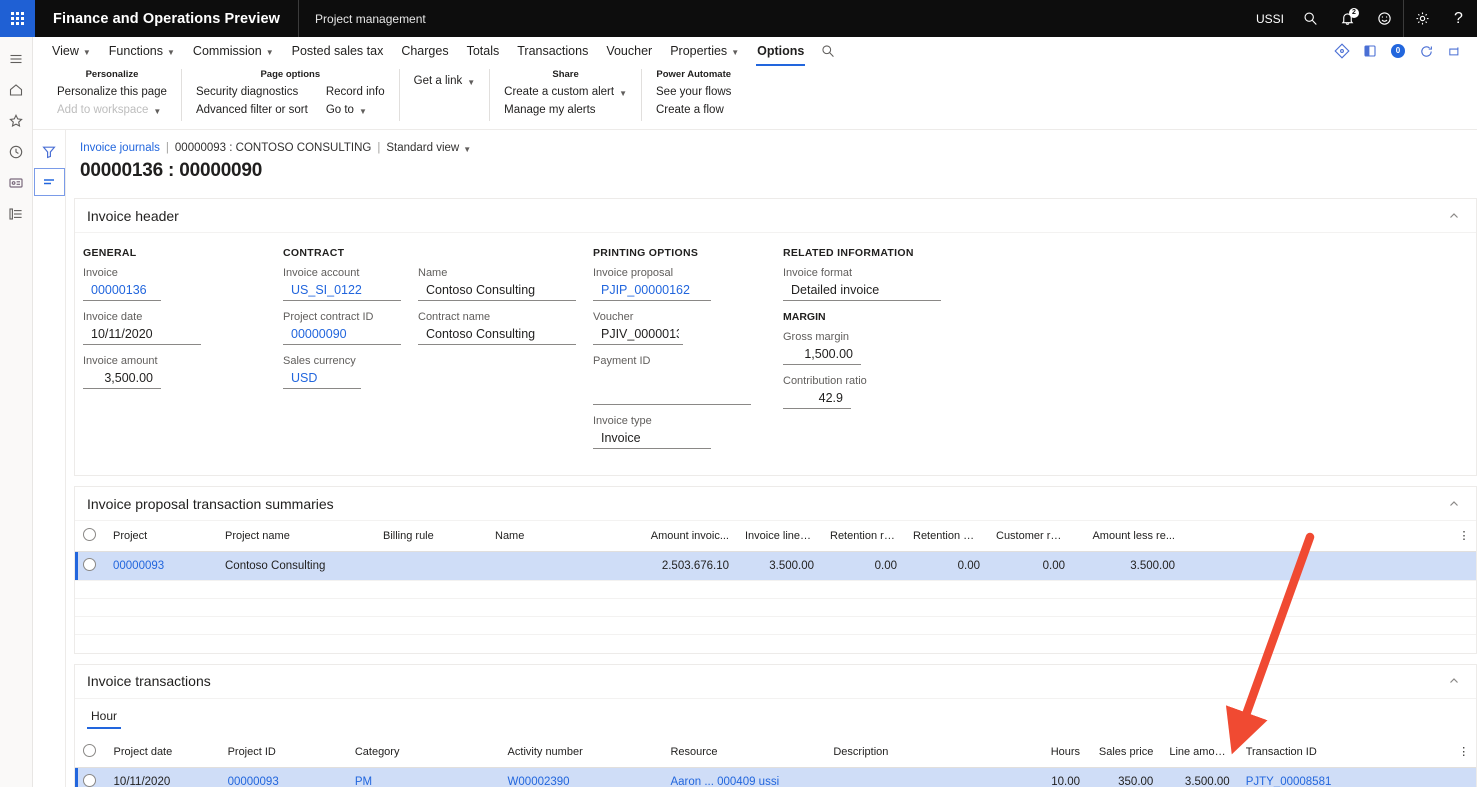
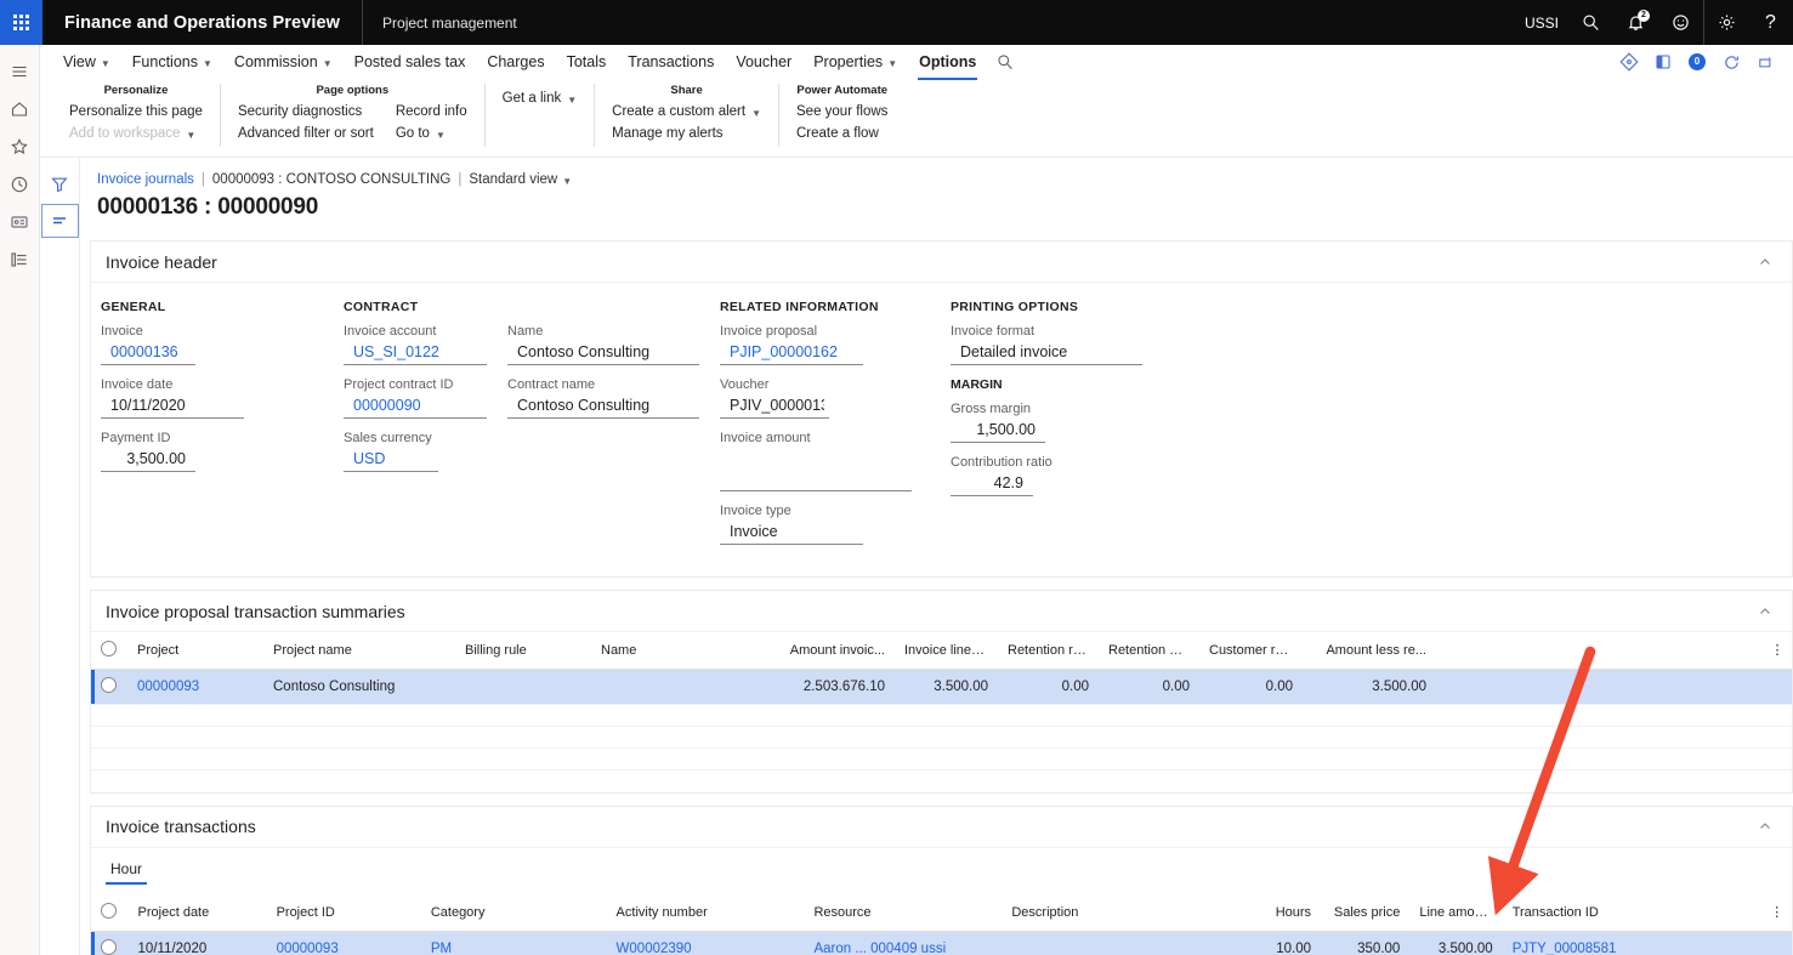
  Finance and Operations Preview
  Project management
  USSI
  ?
  View
  ▼
  Functions
  ▼
  Commission
  ▼
  Posted sales tax
  Charges
  Totals
  Transactions
  Voucher
  Properties
  ▼
  Options
  0
  Personalize
  Personalize this page
  Add to workspace
  ▼
  Page options
  Security diagnostics
  Advanced filter or sort
  Record info
  Go to
  ▼
  Get a link
  ▼
  Share
  Create a custom alert
  ▼
  Manage my alerts
  Power Automate
  See your flows
  Create a flow
  Invoice journals
  |
  00000093 : CONTOSO CONSULTING
  |
  Standard view
  ▼
  00000136 : 00000090
  Invoice header
  GENERAL
  Invoice
  00000136
  Invoice date
  10/11/2020
- Invoice amount
+ Payment ID
  3,500.00
  CONTRACT
  Invoice account
  US_SI_0122
  Project contract ID
  00000090
  Sales currency
  USD
  Name
  Contoso Consulting
  Contract name
  Contoso Consulting
- PRINTING OPTIONS
+ RELATED INFORMATION
  Invoice proposal
  PJIP_00000162
  Voucher
  PJIV_000001
- Payment ID
+ Invoice amount
  Invoice type
  Invoice
- RELATED INFORMATION
+ PRINTING OPTIONS
  Invoice format
  Detailed invoice
  MARGIN
  Gross margin
  1,500.00
  Contribution ratio
  42.9
  Invoice proposal transaction summaries
  	Project	Project name	Billing rule	Name	Amount invoic...	Invoice line am.	Retention rele..	Retention perc.	Customer retai..	Amount less re...		⋮
  	00000093	Contoso Consulting			2.503.676.10	3.500.00	0.00	0.00	0.00	3.500.00
  Invoice transactions
  Hour
  	Project date	Project ID	Category	Activity number	Resource	Description	Hours	Sales price	Line amount	Transaction ID	⋮
  	10/11/2020	00000093	PM	W00002390	Aaron ... 000409 ussi		10.00	350.00	3.500.00	PJTY_00008581
